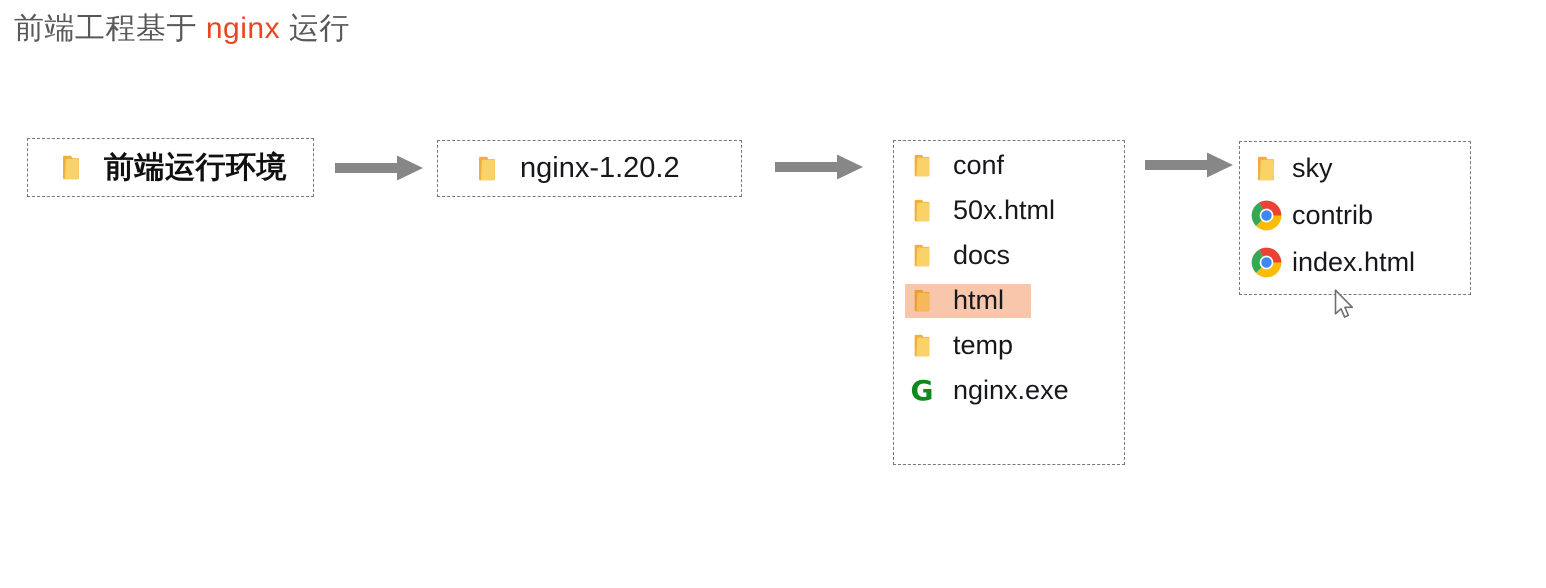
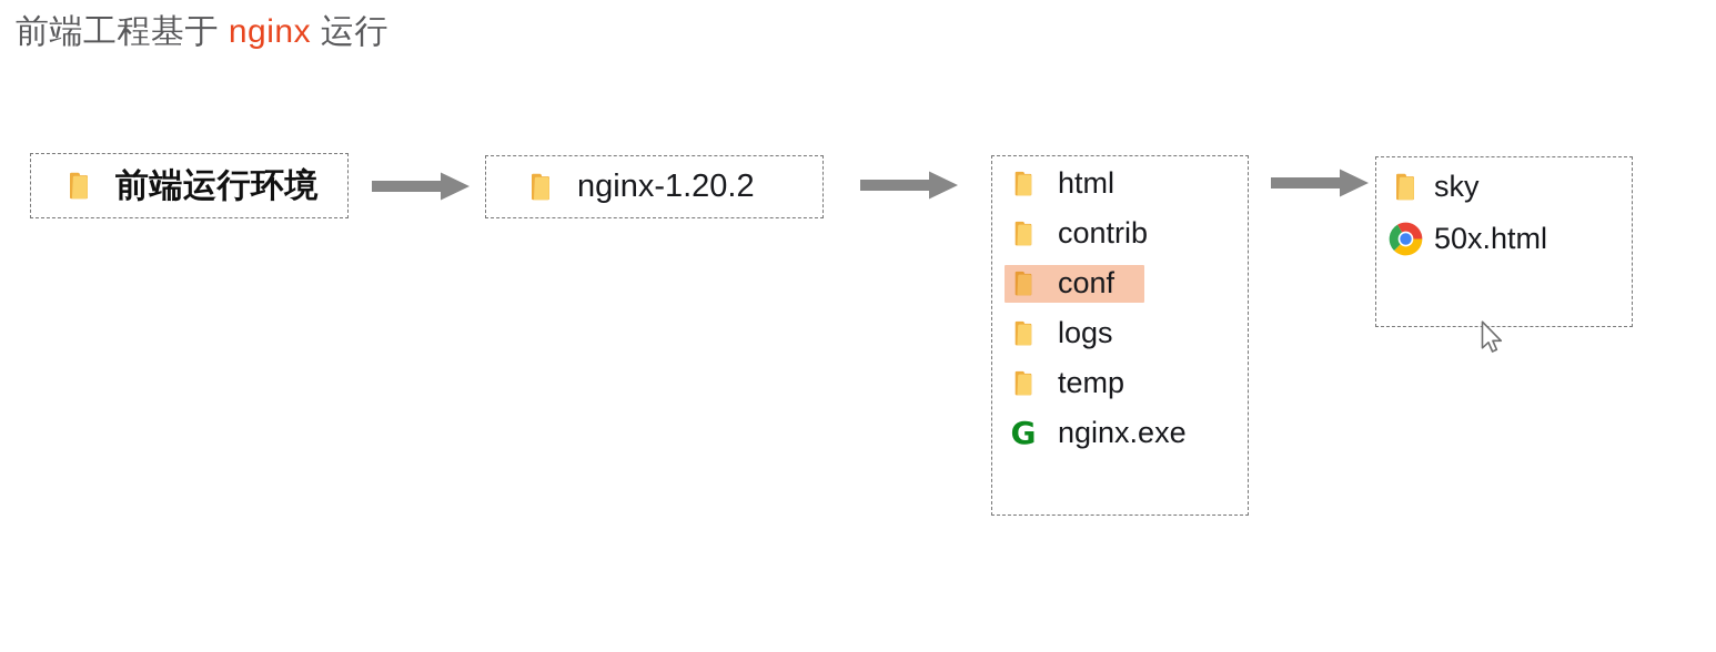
  前端工程基于 nginx 运行
  前端运行环境
  nginx-1.20.2
- conf
+ html
- 50x.html
+ contrib
- docs
- html
+ conf
+ logs
  temp
  G
  nginx.exe
  sky
- contrib
+ 50x.html
- index.html
